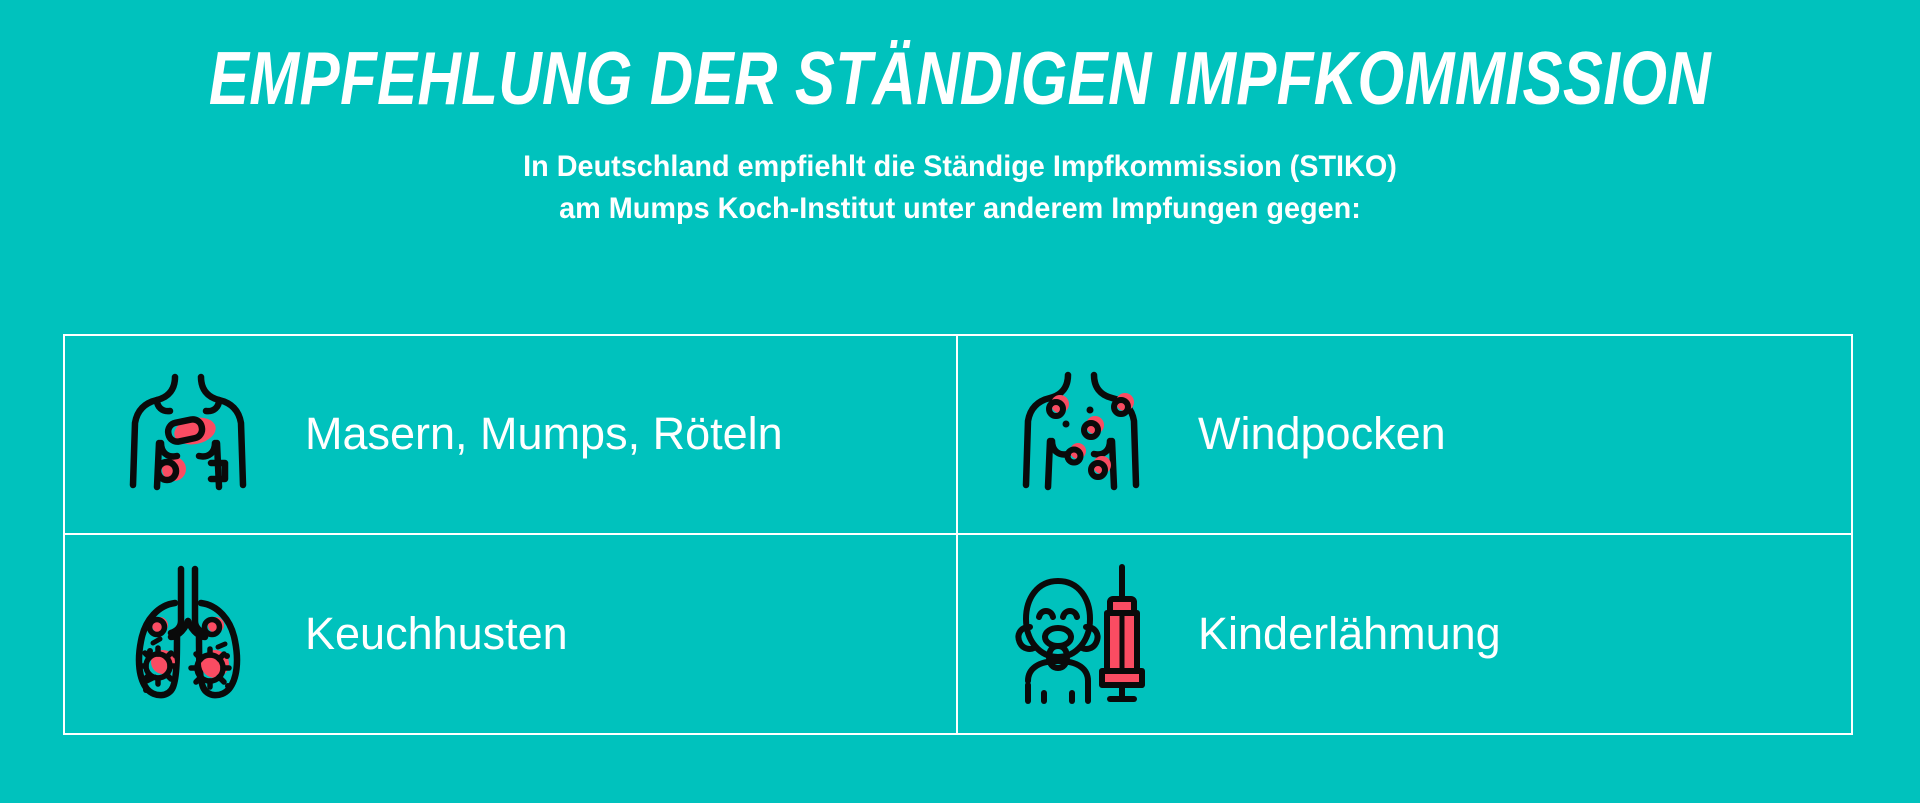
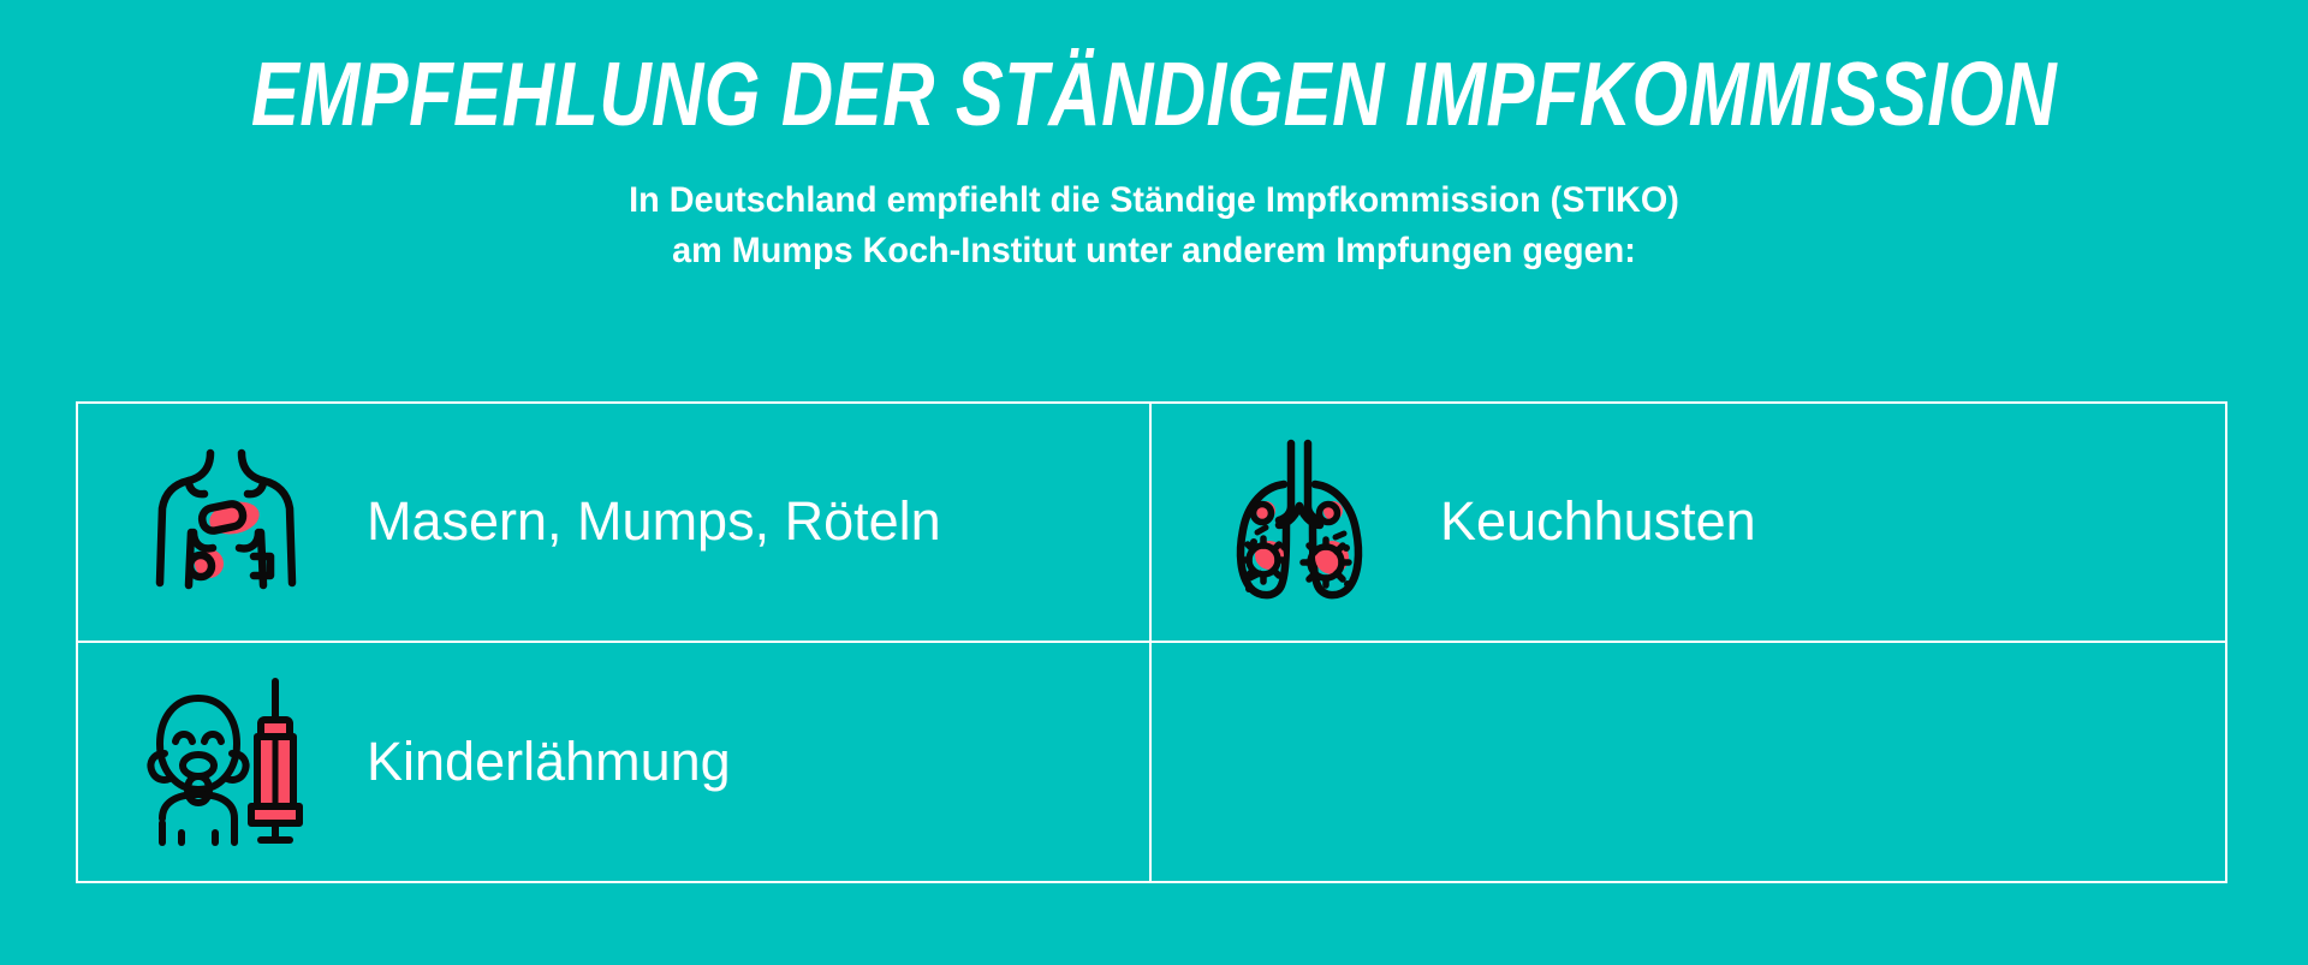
  EMPFEHLUNG DER STÄNDIGEN IMPFKOMMISSION
  In Deutschland empfiehlt die Ständige Impfkommission (STIKO)
  am Mumps Koch-Institut unter anderem Impfungen gegen:
  Masern, Mumps, Röteln
- Windpocken
  Keuchhusten
  Kinderlähmung
